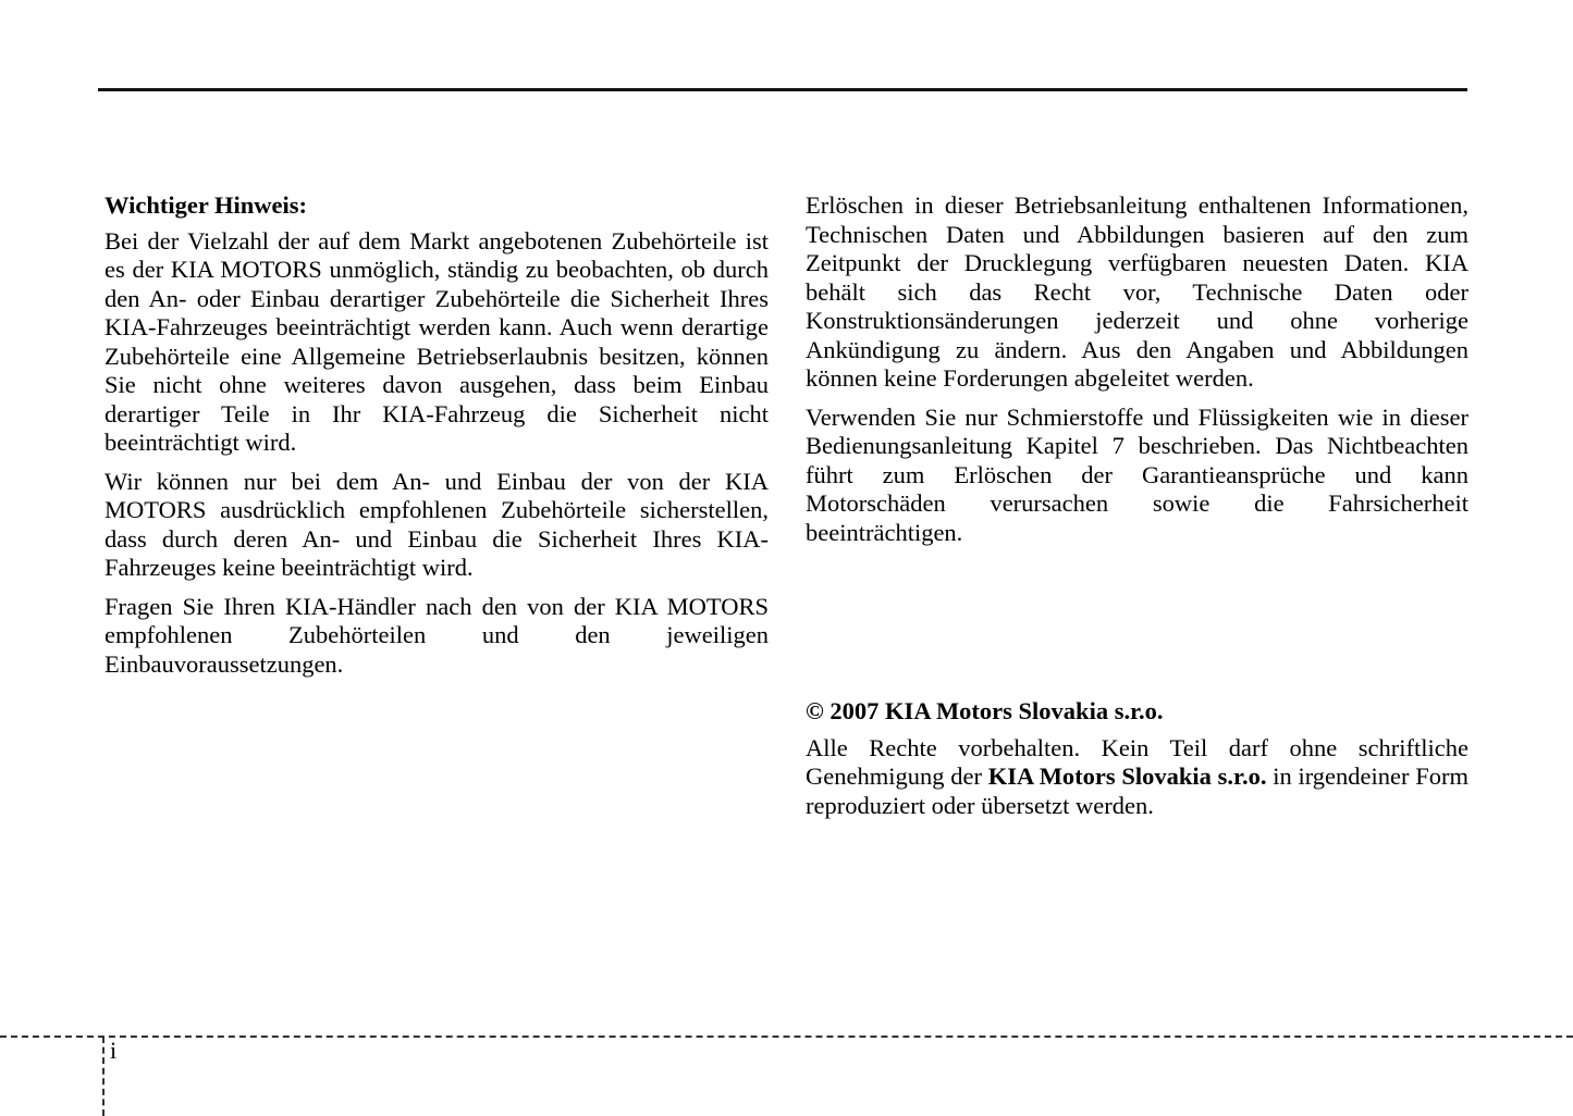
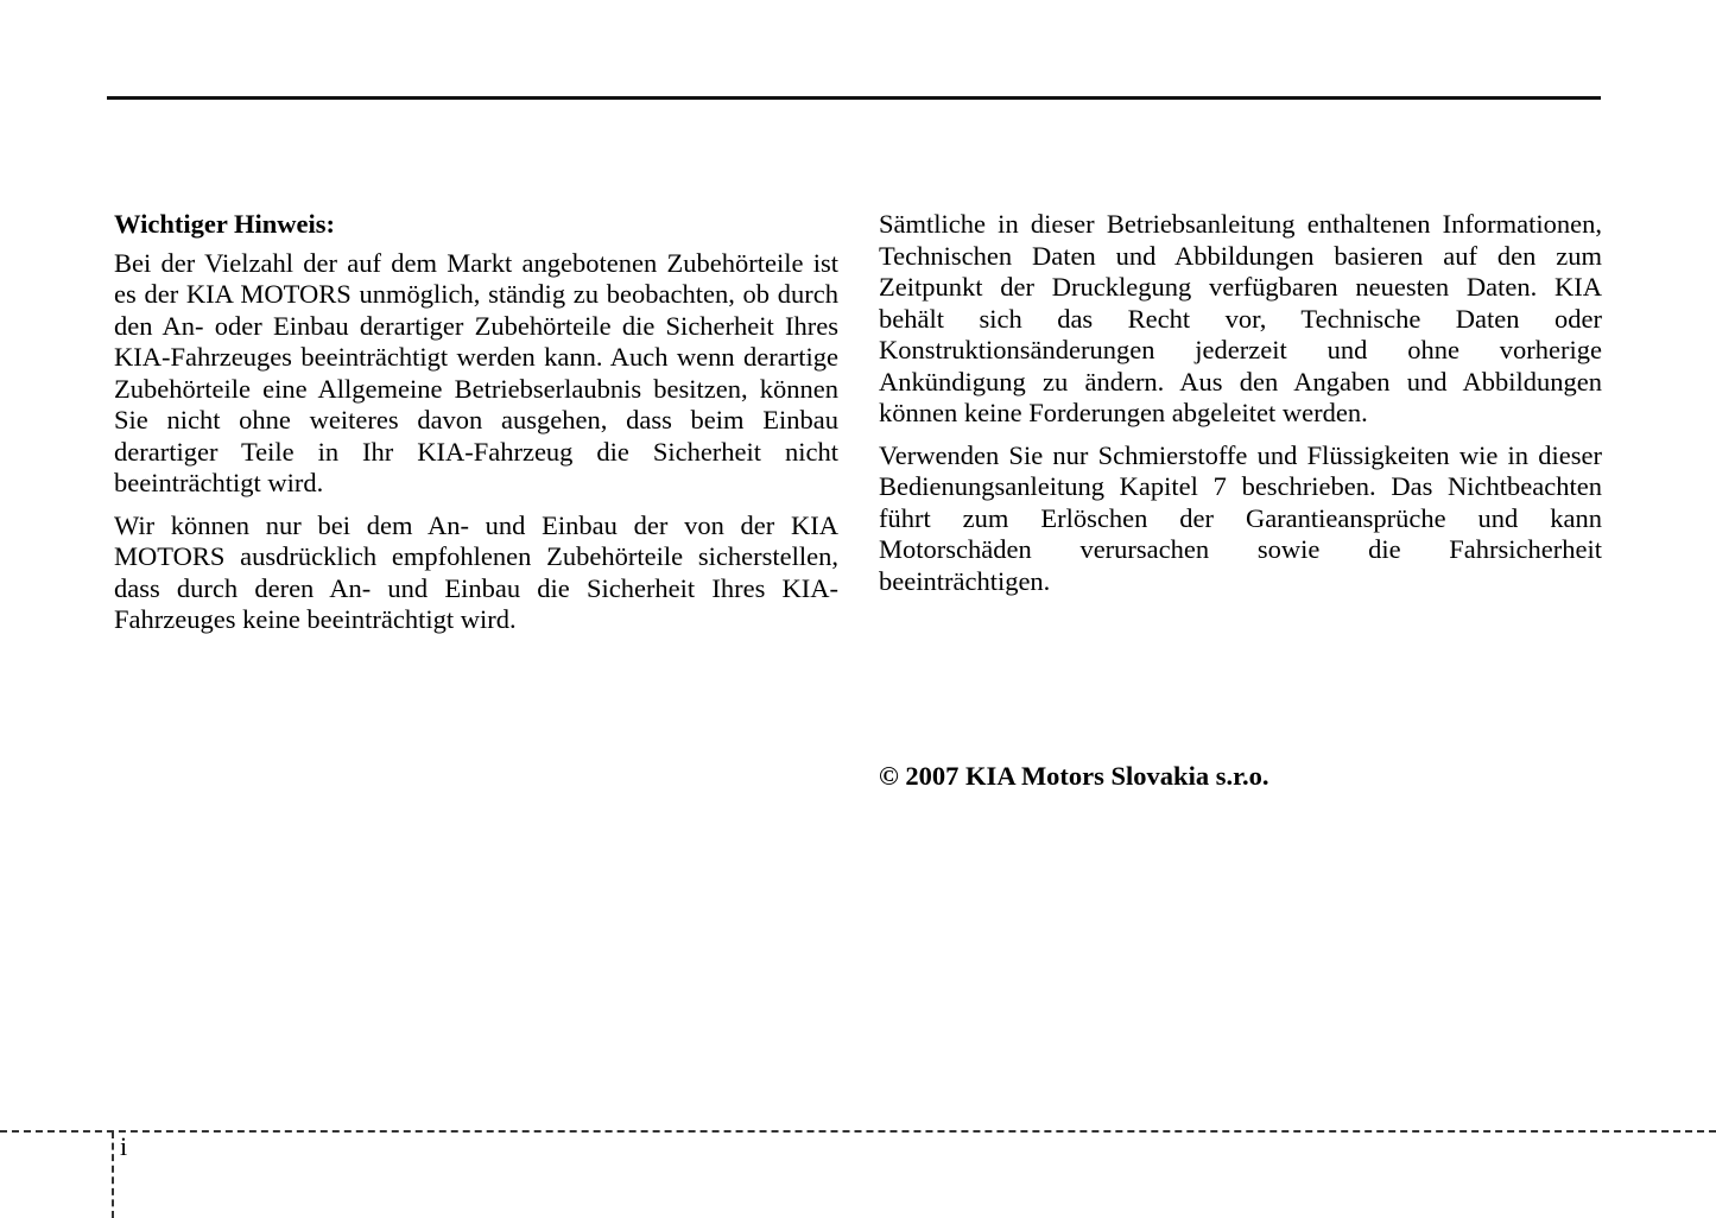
  Wichtiger Hinweis:
  Bei der Vielzahl der auf dem Markt angebotenen Zubehörteile ist es der KIA MOTORS unmöglich, ständig zu beobachten, ob durch den An- oder Einbau derartiger Zubehörteile die Sicherheit Ihres KIA-Fahrzeuges beeinträchtigt werden kann. Auch wenn derartige Zubehörteile eine Allgemeine Betriebserlaubnis besitzen, können Sie nicht ohne weiteres davon ausgehen, dass beim Einbau derartiger Teile in Ihr KIA-Fahrzeug die Sicherheit nicht beeinträchtigt wird.
  Wir können nur bei dem An- und Einbau der von der KIA MOTORS ausdrücklich empfohlenen Zubehörteile sicherstellen, dass durch deren An- und Einbau die Sicherheit Ihres KIA-Fahrzeuges keine beeinträchtigt wird.
- Fragen Sie Ihren KIA-Händler nach den von der KIA MOTORS empfohlenen Zubehörteilen und den jeweiligen Einbauvoraussetzungen.
- Erlöschen in dieser Betriebsanleitung enthaltenen Informationen, Technischen Daten und Abbildungen basieren auf den zum Zeitpunkt der Drucklegung verfügbaren neuesten Daten. KIA behält sich das Recht vor, Technische Daten oder Konstruktionsänderungen jederzeit und ohne vorherige Ankündigung zu ändern. Aus den Angaben und Abbildungen können keine Forderungen abgeleitet werden.
+ Sämtliche in dieser Betriebsanleitung enthaltenen Informationen, Technischen Daten und Abbildungen basieren auf den zum Zeitpunkt der Drucklegung verfügbaren neuesten Daten. KIA behält sich das Recht vor, Technische Daten oder Konstruktionsänderungen jederzeit und ohne vorherige Ankündigung zu ändern. Aus den Angaben und Abbildungen können keine Forderungen abgeleitet werden.
  Verwenden Sie nur Schmierstoffe und Flüssigkeiten wie in dieser Bedienungsanleitung Kapitel 7 beschrieben. Das Nichtbeachten führt zum Erlöschen der Garantieansprüche und kann Motorschäden verursachen sowie die Fahrsicherheit beeinträchtigen.
  © 2007 KIA Motors Slovakia s.r.o.
- Alle Rechte vorbehalten. Kein Teil darf ohne schriftliche Genehmigung der KIA Motors Slovakia s.r.o. in irgendeiner Form reproduziert oder übersetzt werden.
  i
